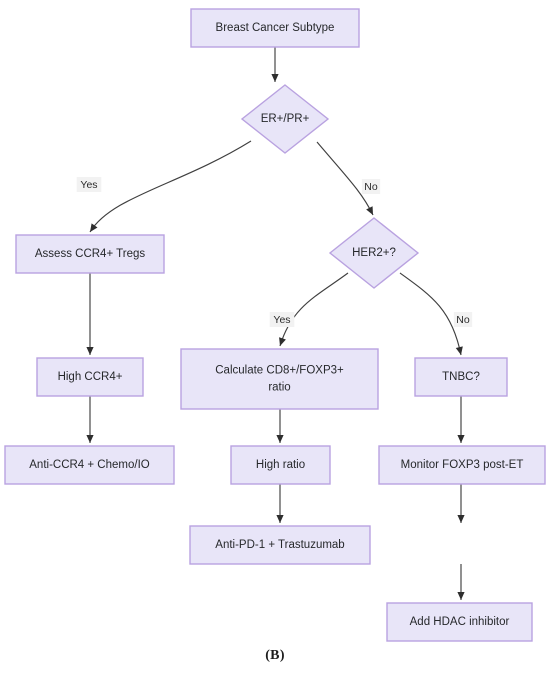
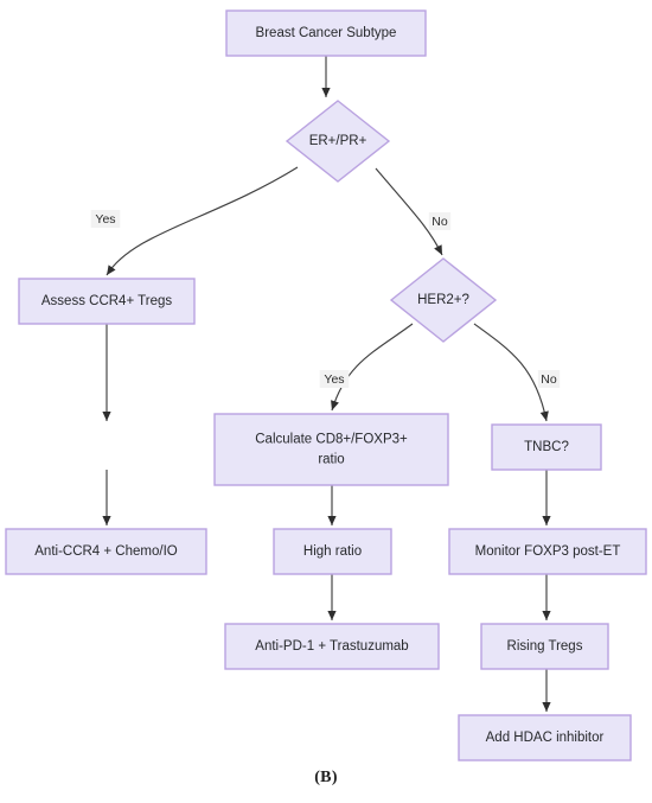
  Breast Cancer Subtype
  ER+/PR+
  Assess CCR4+ Tregs
  HER2+?
- High CCR4+
  Calculate CD8+/FOXP3+
  ratio
  TNBC?
  Anti-CCR4 + Chemo/IO
  High ratio
  Monitor FOXP3 post-ET
  Anti-PD-1 + Trastuzumab
+ Rising Tregs
  Add HDAC inhibitor
  Yes
  No
  Yes
  No
  (B)
